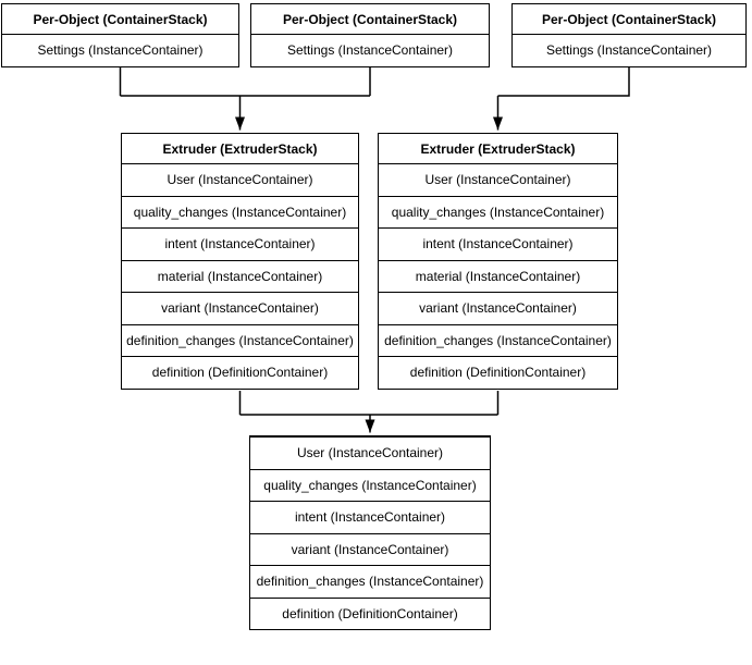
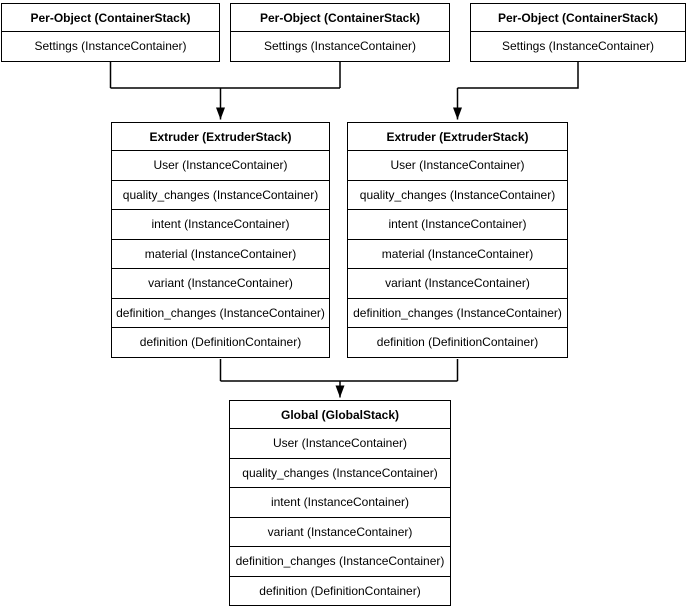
  Per-Object (ContainerStack)
  Settings (InstanceContainer)
  Per-Object (ContainerStack)
  Settings (InstanceContainer)
  Per-Object (ContainerStack)
  Settings (InstanceContainer)
  Extruder (ExtruderStack)
  User (InstanceContainer)
  quality_changes (InstanceContainer)
  intent (InstanceContainer)
  material (InstanceContainer)
  variant (InstanceContainer)
  definition_changes (InstanceContainer)
  definition (DefinitionContainer)
  Extruder (ExtruderStack)
  User (InstanceContainer)
  quality_changes (InstanceContainer)
  intent (InstanceContainer)
  material (InstanceContainer)
  variant (InstanceContainer)
  definition_changes (InstanceContainer)
  definition (DefinitionContainer)
+ Global (GlobalStack)
  User (InstanceContainer)
  quality_changes (InstanceContainer)
  intent (InstanceContainer)
  variant (InstanceContainer)
  definition_changes (InstanceContainer)
  definition (DefinitionContainer)
